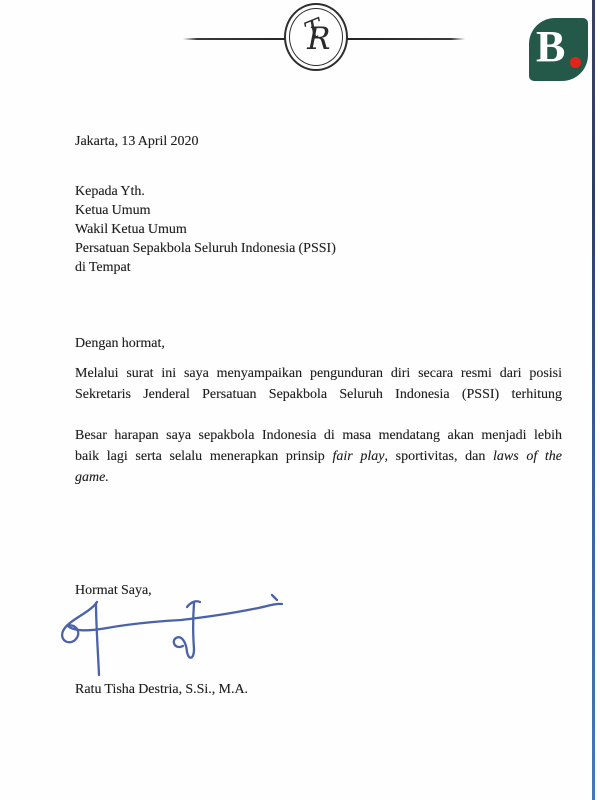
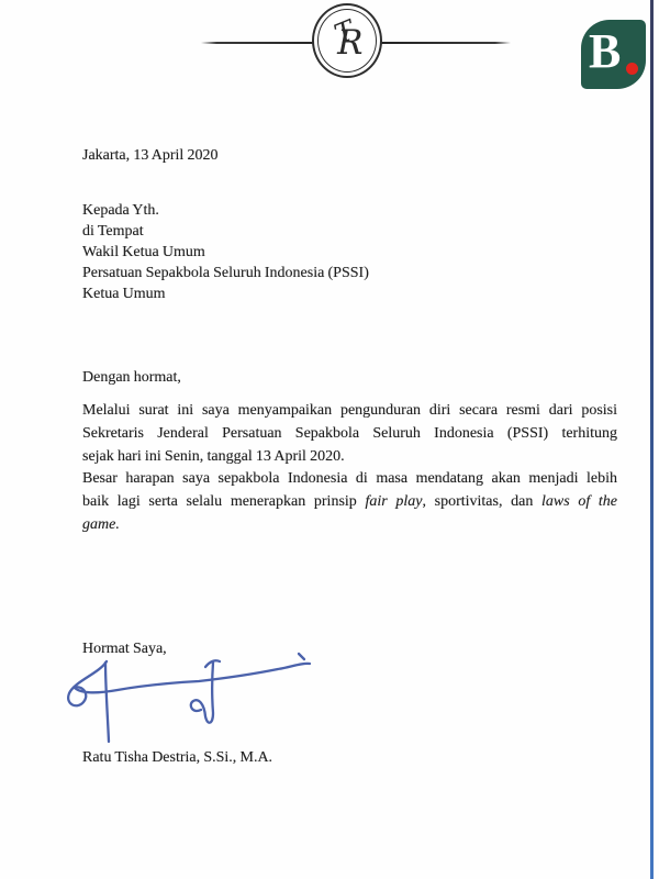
  R
  B
  Jakarta, 13 April 2020
  Kepada Yth.
- Ketua Umum
+ di Tempat
  Wakil Ketua Umum
  Persatuan Sepakbola Seluruh Indonesia (PSSI)
- di Tempat
+ Ketua Umum
  Dengan hormat,
  Melalui surat ini saya menyampaikan pengunduran diri secara resmi dari posisi
  Sekretaris Jenderal Persatuan Sepakbola Seluruh Indonesia (PSSI) terhitung
+ sejak hari ini Senin, tanggal 13 April 2020.
  Besar harapan saya sepakbola Indonesia di masa mendatang akan menjadi lebih
  baik lagi serta selalu menerapkan prinsip fair play, sportivitas, dan laws of the
  game.
  Hormat Saya,
  Ratu Tisha Destria, S.Si., M.A.
